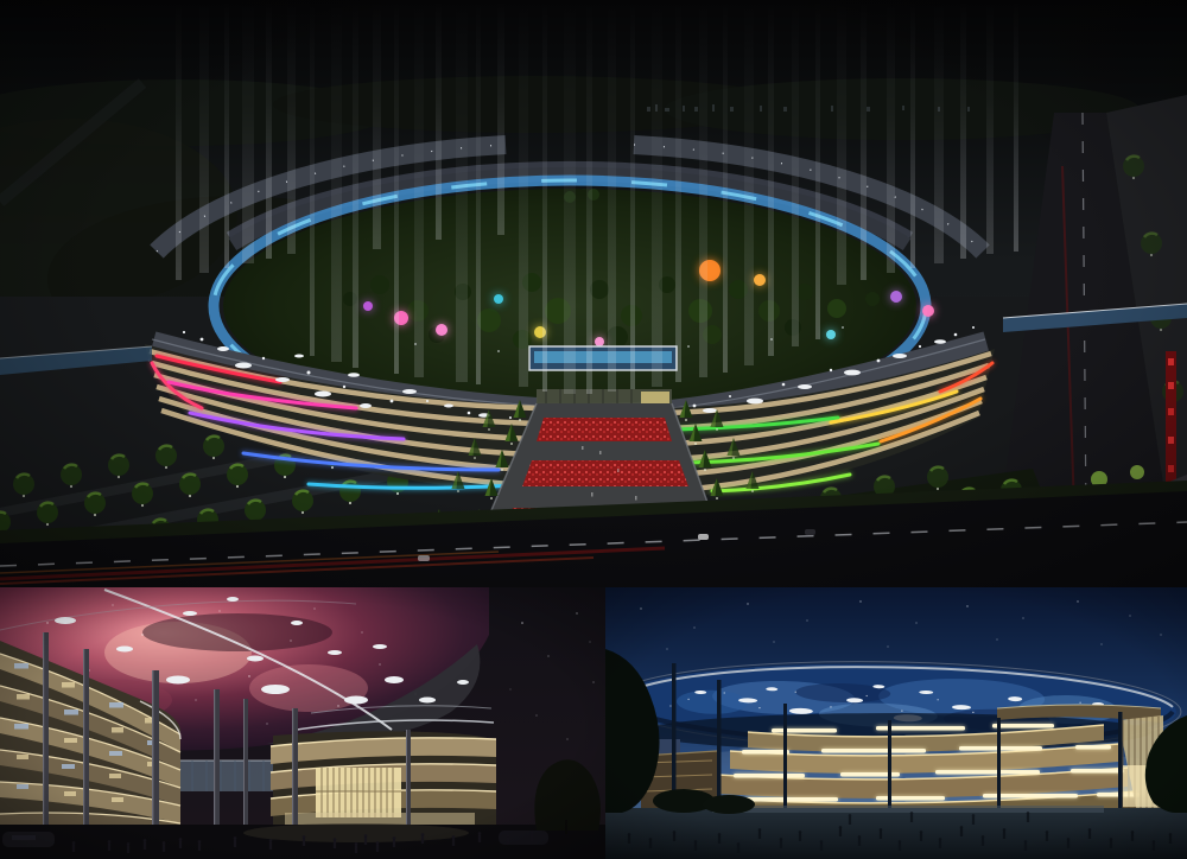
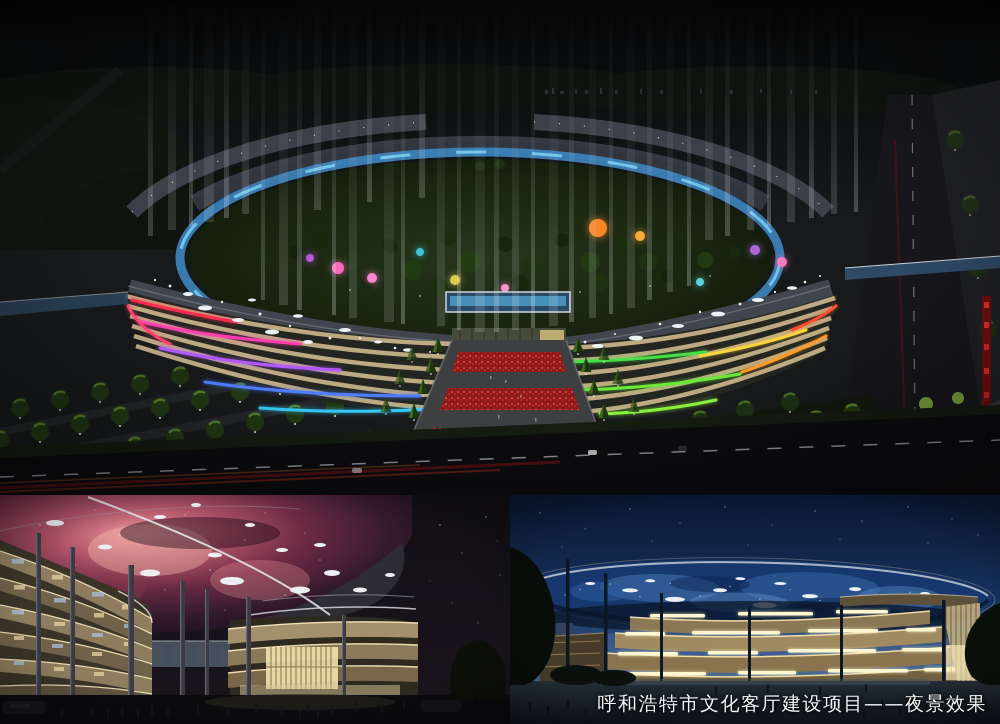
+ 呼和浩特市文化客厅建设项目——夜景效果
